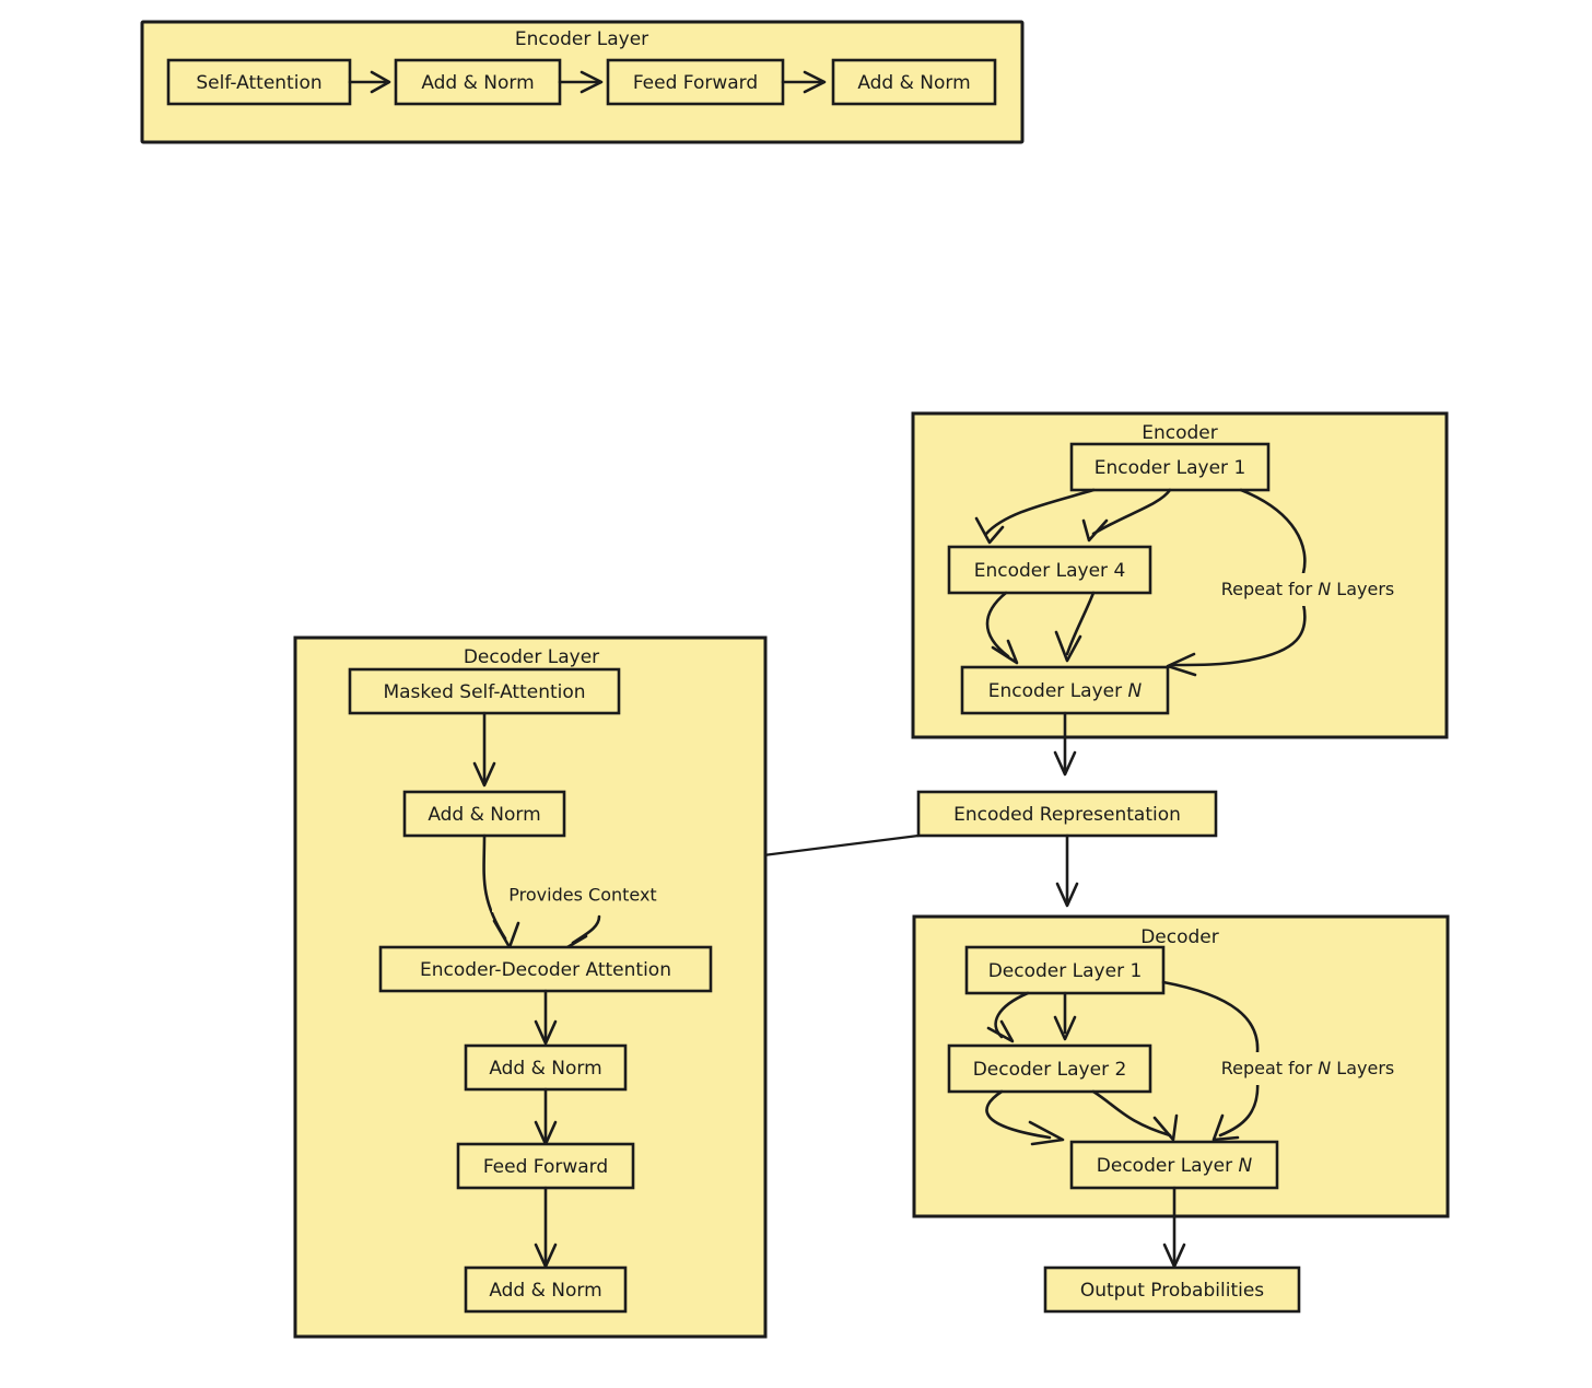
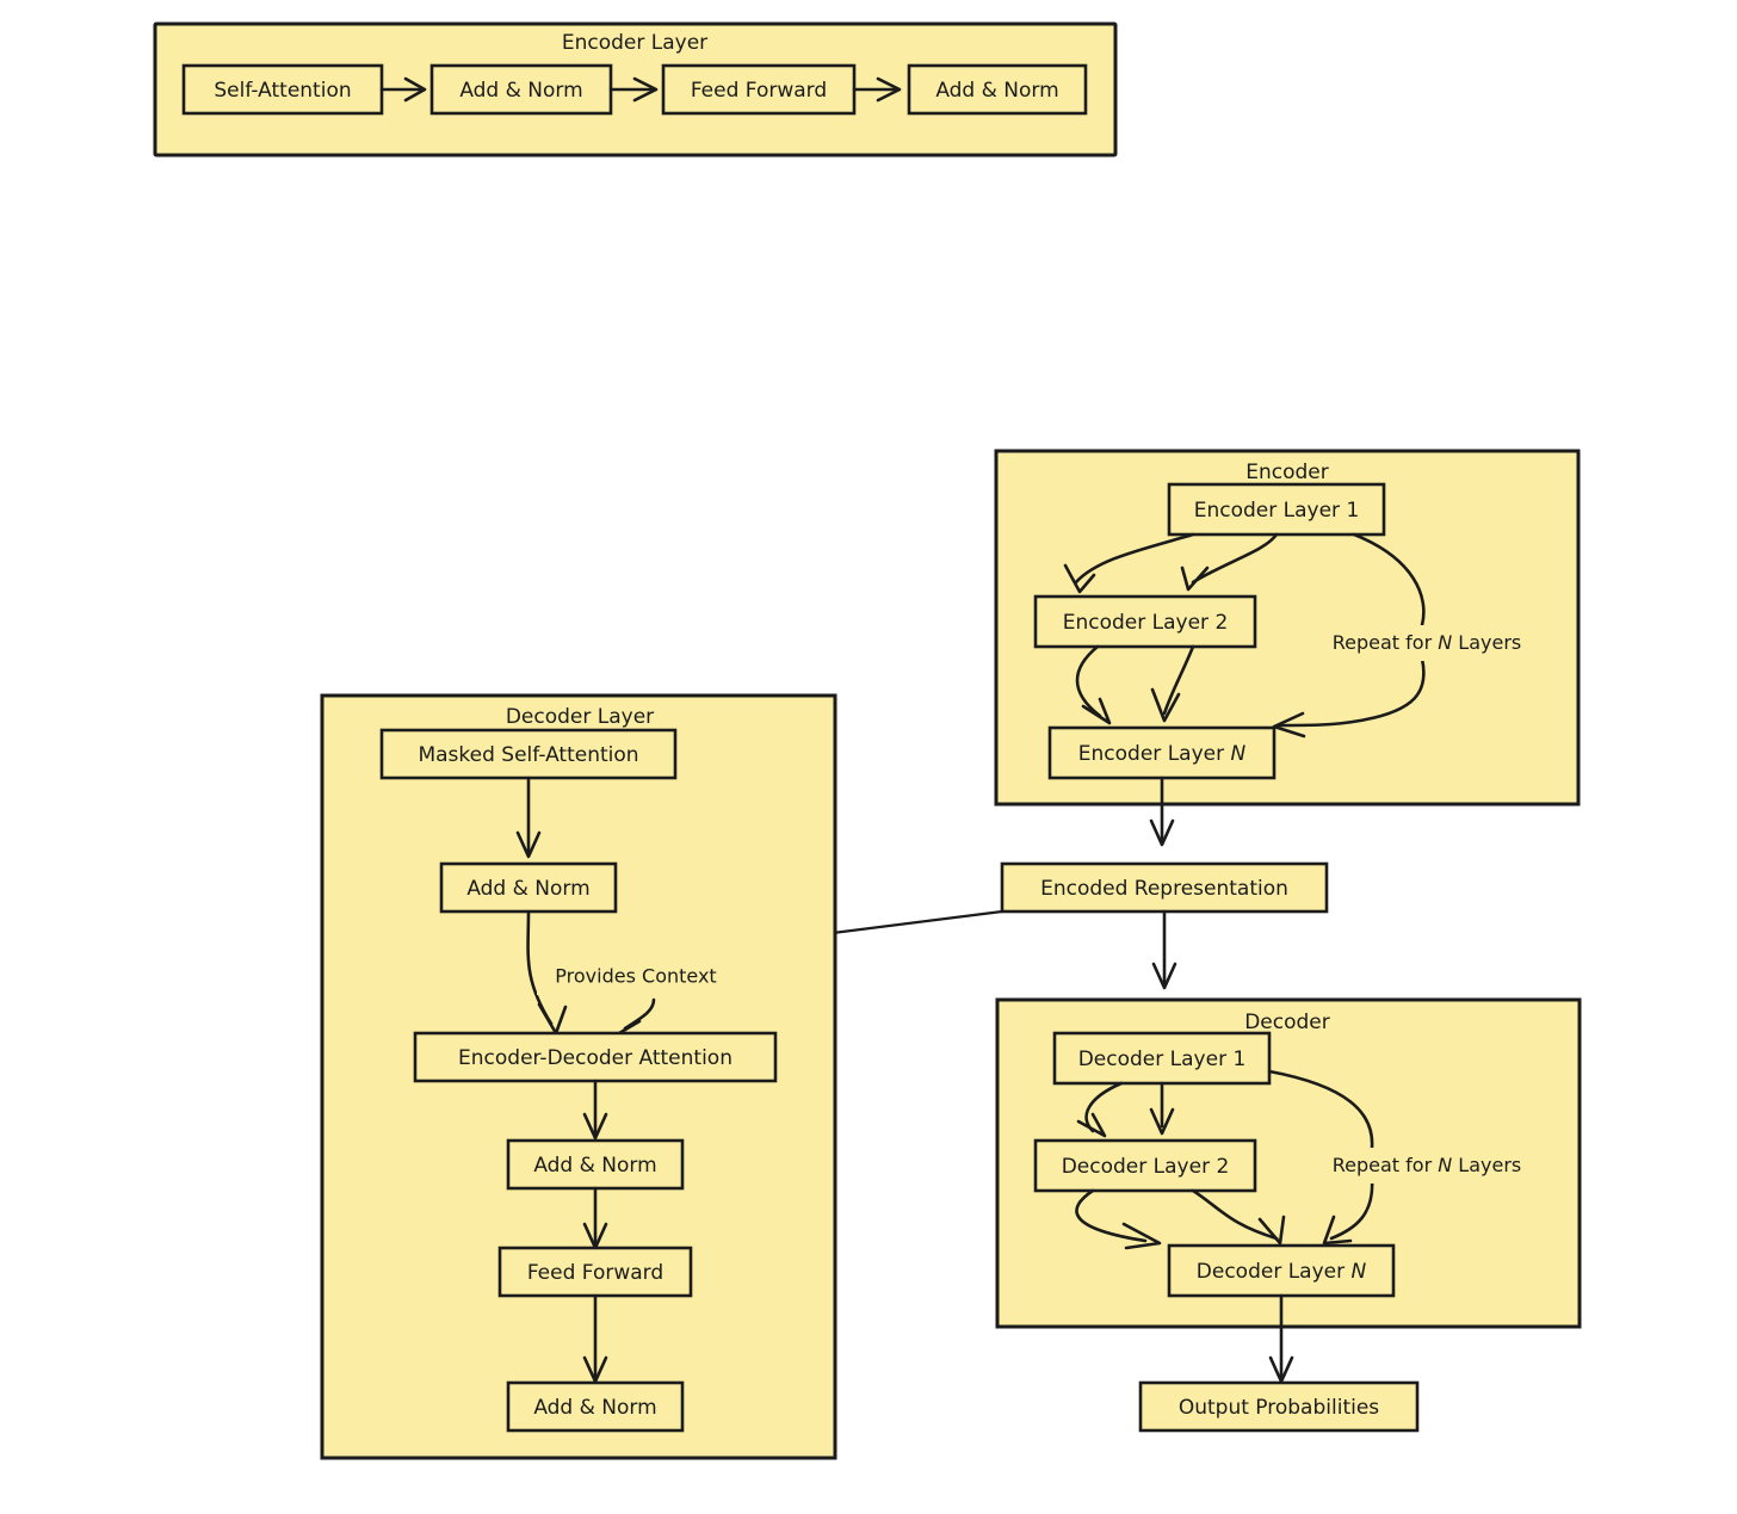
  Encoder Layer
  Self-Attention
  Add & Norm
  Feed Forward
  Add & Norm
  Encoder
  Encoder Layer 1
- Encoder Layer 4
+ Encoder Layer 2
  Encoder Layer N
  Repeat for N Layers
  Encoded Representation
  Decoder Layer
  Masked Self-Attention
  Add & Norm
  Provides Context
  Encoder-Decoder Attention
  Add & Norm
  Feed Forward
  Add & Norm
  Decoder
  Decoder Layer 1
  Decoder Layer 2
  Decoder Layer N
  Repeat for N Layers
  Output Probabilities
